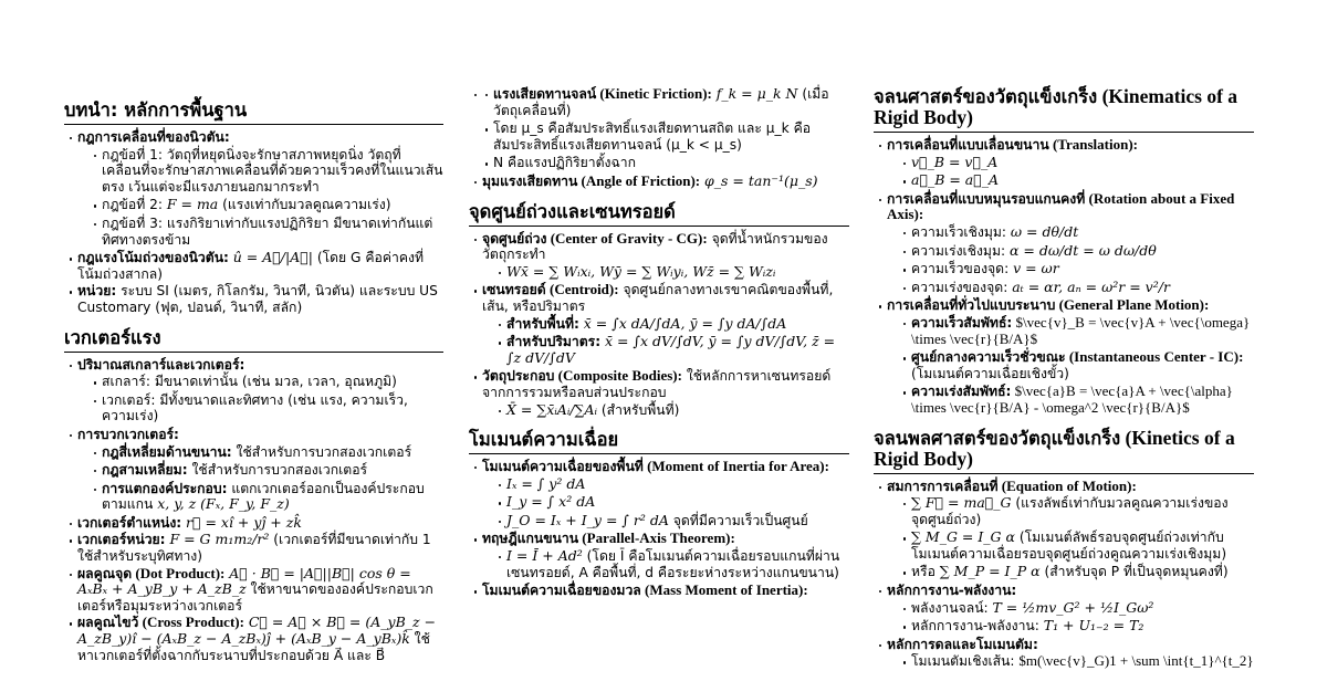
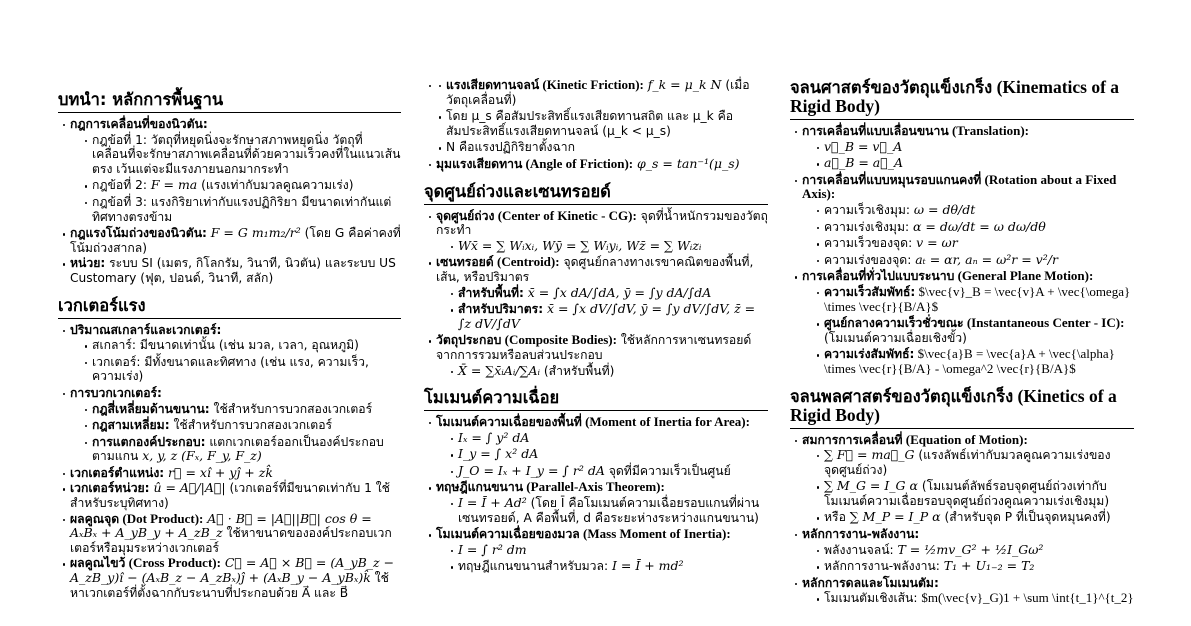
  บทนำ: หลักการพื้นฐาน
  กฎการเคลื่อนที่ของนิวตัน:
  กฎข้อที่ 1: วัตถุที่หยุดนิ่งจะรักษาสภาพหยุดนิ่ง วัตถุที่เคลื่อนที่จะรักษาสภาพเคลื่อนที่ด้วยความเร็วคงที่ในแนวเส้นตรง เว้นแต่จะมีแรงภายนอกมากระทำ
  กฎข้อที่ 2: F = ma (แรงเท่ากับมวลคูณความเร่ง)
  กฎข้อที่ 3: แรงกิริยาเท่ากับแรงปฏิกิริยา มีขนาดเท่ากันแต่ทิศทางตรงข้าม
- กฎแรงโน้มถ่วงของนิวตัน: û = A⃗/|A⃗| (โดย G คือค่าคงที่โน้มถ่วงสากล)
+ กฎแรงโน้มถ่วงของนิวตัน: F = G m₁m₂/r² (โดย G คือค่าคงที่โน้มถ่วงสากล)
  หน่วย: ระบบ SI (เมตร, กิโลกรัม, วินาที, นิวตัน) และระบบ US Customary (ฟุต, ปอนด์, วินาที, สลัก)
  เวกเตอร์แรง
  ปริมาณสเกลาร์และเวกเตอร์:
  สเกลาร์: มีขนาดเท่านั้น (เช่น มวล, เวลา, อุณหภูมิ)
  เวกเตอร์: มีทั้งขนาดและทิศทาง (เช่น แรง, ความเร็ว, ความเร่ง)
  การบวกเวกเตอร์:
  กฎสี่เหลี่ยมด้านขนาน: ใช้สำหรับการบวกสองเวกเตอร์
  กฎสามเหลี่ยม: ใช้สำหรับการบวกสองเวกเตอร์
  การแตกองค์ประกอบ: แตกเวกเตอร์ออกเป็นองค์ประกอบตามแกน x, y, z (Fₓ, F_y, F_z)
  เวกเตอร์ตำแหน่ง: r⃗ = xî + yĵ + zk̂
- เวกเตอร์หน่วย: F = G m₁m₂/r² (เวกเตอร์ที่มีขนาดเท่ากับ 1 ใช้สำหรับระบุทิศทาง)
+ เวกเตอร์หน่วย: û = A⃗/|A⃗| (เวกเตอร์ที่มีขนาดเท่ากับ 1 ใช้สำหรับระบุทิศทาง)
  ผลคูณจุด (Dot Product): A⃗ · B⃗ = |A⃗||B⃗| cos θ = AₓBₓ + A_yB_y + A_zB_z ใช้หาขนาดขององค์ประกอบเวกเตอร์หรือมุมระหว่างเวกเตอร์
  ผลคูณไขว้ (Cross Product): C⃗ = A⃗ × B⃗ = (A_yB_z − A_zB_y)î − (AₓB_z − A_zBₓ)ĵ + (AₓB_y − A_yBₓ)k̂ ใช้หาเวกเตอร์ที่ตั้งฉากกับระนาบที่ประกอบด้วย A⃗ และ B⃗
  แรงเสียดทานจลน์ (Kinetic Friction): f_k = μ_k N (เมื่อวัตถุเคลื่อนที่)
  โดย μ_s คือสัมประสิทธิ์แรงเสียดทานสถิต และ μ_k คือสัมประสิทธิ์แรงเสียดทานจลน์ (μ_k < μ_s)
  N คือแรงปฏิกิริยาตั้งฉาก
  มุมแรงเสียดทาน (Angle of Friction): φ_s = tan⁻¹(μ_s)
  จุดศูนย์ถ่วงและเซนทรอยด์
- จุดศูนย์ถ่วง (Center of Gravity - CG): จุดที่น้ำหนักรวมของวัตถุกระทำ
+ จุดศูนย์ถ่วง (Center of Kinetic - CG): จุดที่น้ำหนักรวมของวัตถุกระทำ
  Wx̄ = ∑ Wᵢxᵢ, Wȳ = ∑ Wᵢyᵢ, Wz̄ = ∑ Wᵢzᵢ
  เซนทรอยด์ (Centroid): จุดศูนย์กลางทางเรขาคณิตของพื้นที่, เส้น, หรือปริมาตร
  สำหรับพื้นที่: x̄ = ∫x dA/∫dA, ȳ = ∫y dA/∫dA
  สำหรับปริมาตร: x̄ = ∫x dV/∫dV, ȳ = ∫y dV/∫dV, z̄ = ∫z dV/∫dV
  วัตถุประกอบ (Composite Bodies): ใช้หลักการหาเซนทรอยด์จากการรวมหรือลบส่วนประกอบ
  X̄ = ∑x̄ᵢAᵢ/∑Aᵢ (สำหรับพื้นที่)
  โมเมนต์ความเฉื่อย
  โมเมนต์ความเฉื่อยของพื้นที่ (Moment of Inertia for Area):
  Iₓ = ∫ y² dA
  I_y = ∫ x² dA
  J_O = Iₓ + I_y = ∫ r² dA จุดที่มีความเร็วเป็นศูนย์
  ทฤษฎีแกนขนาน (Parallel-Axis Theorem):
  I = Ī + Ad² (โดย Ī คือโมเมนต์ความเฉื่อยรอบแกนที่ผ่านเซนทรอยด์, A คือพื้นที่, d คือระยะห่างระหว่างแกนขนาน)
  โมเมนต์ความเฉื่อยของมวล (Mass Moment of Inertia):
+ I = ∫ r² dm
+ ทฤษฎีแกนขนานสำหรับมวล: I = Ī + md²
  จลนศาสตร์ของวัตถุแข็งเกร็ง (Kinematics of a Rigid Body)
  การเคลื่อนที่แบบเลื่อนขนาน (Translation):
  v⃗_B = v⃗_A
  a⃗_B = a⃗_A
  การเคลื่อนที่แบบหมุนรอบแกนคงที่ (Rotation about a Fixed Axis):
  ความเร็วเชิงมุม: ω = dθ/dt
  ความเร่งเชิงมุม: α = dω/dt = ω dω/dθ
  ความเร็วของจุด: v = ωr
  ความเร่งของจุด: aₜ = αr, aₙ = ω²r = v²/r
  การเคลื่อนที่ทั่วไปแบบระนาบ (General Plane Motion):
  ความเร็วสัมพัทธ์: $\vec{v}_B = \vec{v}A + \vec{\omega} \times \vec{r}{B/A}$
  ศูนย์กลางความเร็วชั่วขณะ (Instantaneous Center - IC): (โมเมนต์ความเฉื่อยเชิงขั้ว)
  ความเร่งสัมพัทธ์: $\vec{a}B = \vec{a}A + \vec{\alpha} \times \vec{r}{B/A} - \omega^2 \vec{r}{B/A}$
  จลนพลศาสตร์ของวัตถุแข็งเกร็ง (Kinetics of a Rigid Body)
  สมการการเคลื่อนที่ (Equation of Motion):
  ∑ F⃗ = ma⃗_G (แรงลัพธ์เท่ากับมวลคูณความเร่งของจุดศูนย์ถ่วง)
  ∑ M_G = I_G α (โมเมนต์ลัพธ์รอบจุดศูนย์ถ่วงเท่ากับโมเมนต์ความเฉื่อยรอบจุดศูนย์ถ่วงคูณความเร่งเชิงมุม)
  หรือ ∑ M_P = I_P α (สำหรับจุด P ที่เป็นจุดหมุนคงที่)
  หลักการงาน-พลังงาน:
  พลังงานจลน์: T = ½mv_G² + ½I_Gω²
  หลักการงาน-พลังงาน: T₁ + U₁₋₂ = T₂
  หลักการดลและโมเมนตัม:
  โมเมนตัมเชิงเส้น: $m(\vec{v}_G)1 + \sum \int{t_1}^{t_2}
